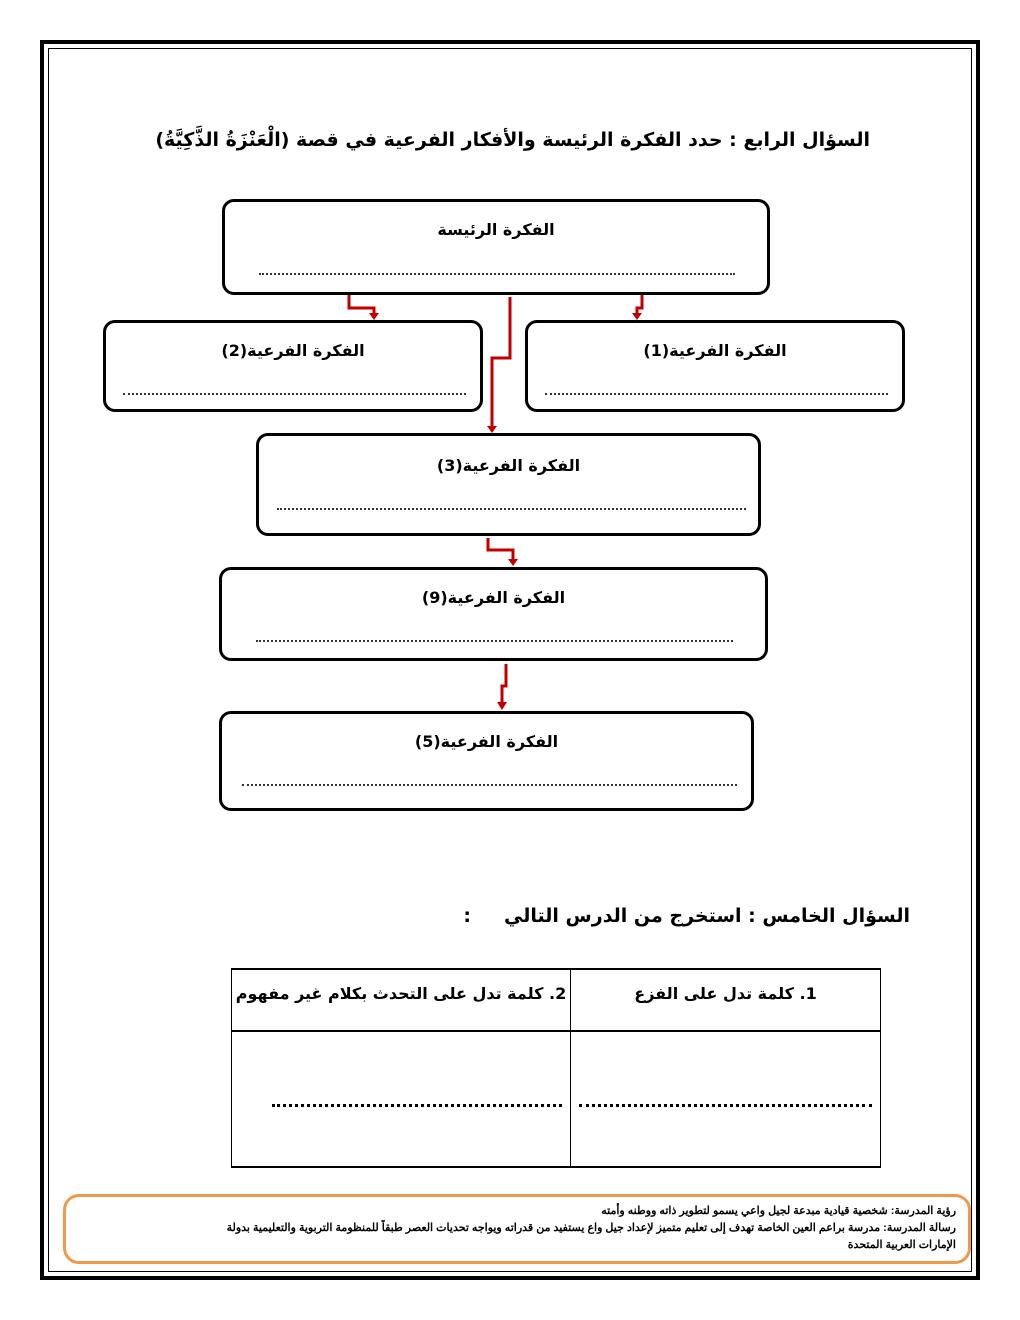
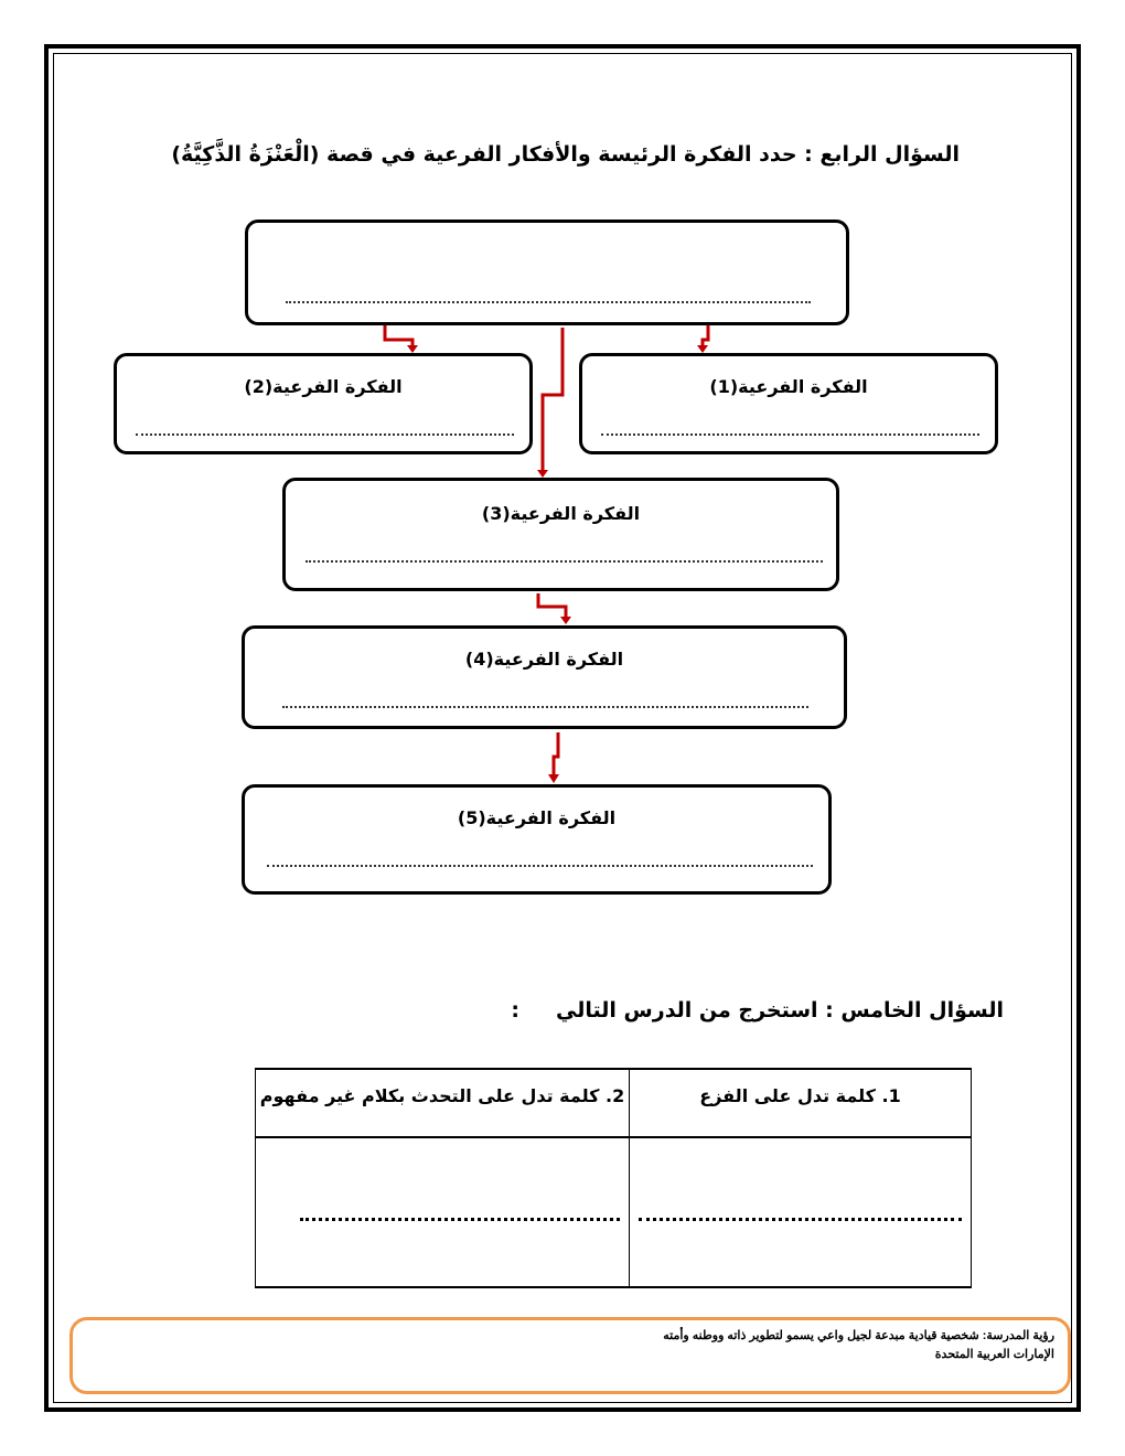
  السؤال الرابع : حدد الفكرة الرئيسة والأفكار الفرعية في قصة (الْعَنْزَةُ الذَّكِيَّةُ)
- الفكرة الرئيسة
  الفكرة الفرعية(1)
  الفكرة الفرعية(2)
  الفكرة الفرعية(3)
- الفكرة الفرعية(9)
+ الفكرة الفرعية(4)
  الفكرة الفرعية(5)
  السؤال الخامس : استخرج من الدرس التالي :
  1. كلمة تدل على الفزع	2. كلمة تدل على التحدث بكلام غير مفهوم
  رؤية المدرسة: شخصية قيادية مبدعة لجيل واعي يسمو لتطوير ذاته ووطنه وأمته
- رسالة المدرسة: مدرسة براعم العين الخاصة تهدف إلى تعليم متميز لإعداد جيل واع يستفيد من قدراته ويواجه تحديات العصر طبقاً للمنظومة التربوية والتعليمية بدولة
  الإمارات العربية المتحدة
